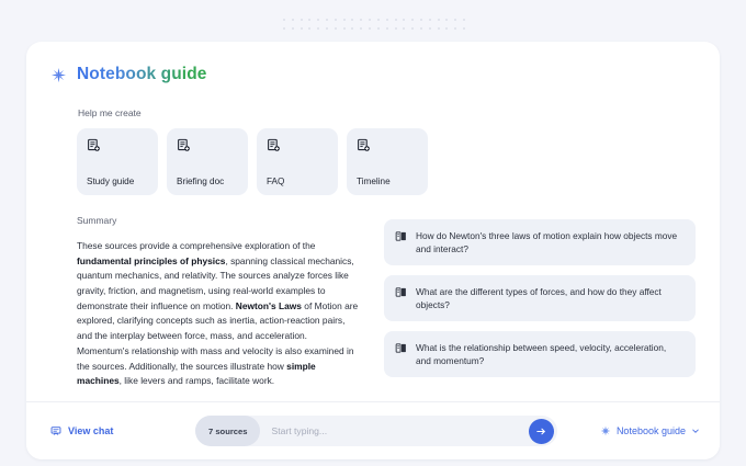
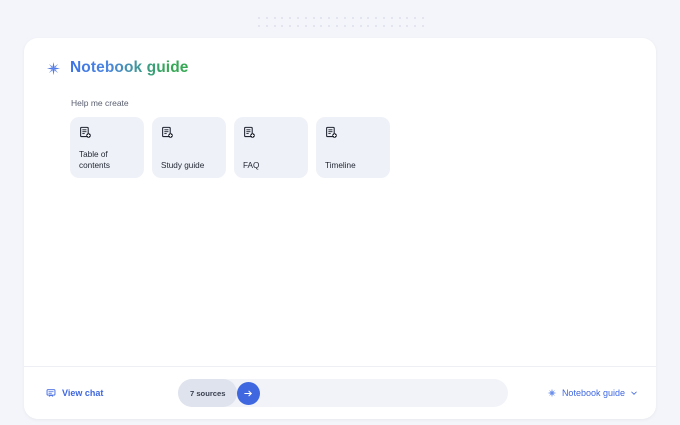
  Notebook guide
  Help me create
+ Table of contents
  Study guide
- Briefing doc
  FAQ
  Timeline
- Summary
- These sources provide a comprehensive exploration of the fundamental principles of physics, spanning classical mechanics, quantum mechanics, and relativity. The sources analyze forces like gravity, friction, and magnetism, using real-world examples to demonstrate their influence on motion. Newton's Laws of Motion are explored, clarifying concepts such as inertia, action-reaction pairs, and the interplay between force, mass, and acceleration. Momentum's relationship with mass and velocity is also examined in the sources. Additionally, the sources illustrate how simple machines, like levers and ramps, facilitate work.
- How do Newton's three laws of motion explain how objects move and interact?
- What are the different types of forces, and how do they affect objects?
- What is the relationship between speed, velocity, acceleration, and momentum?
  View chat
  7 sources
- Start typing...
  Notebook guide
